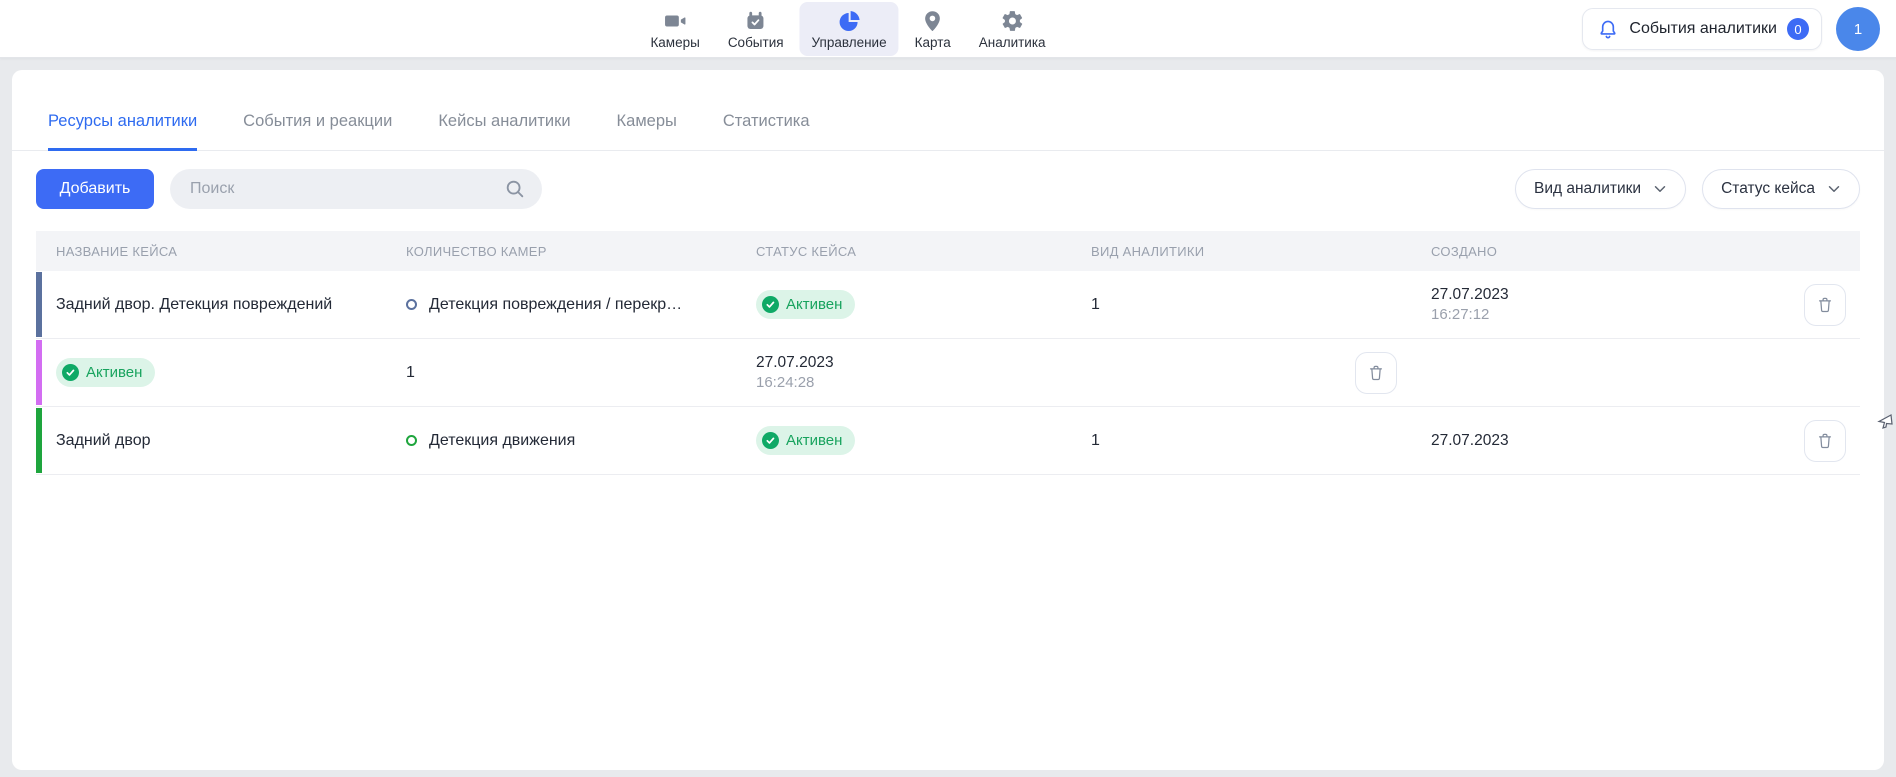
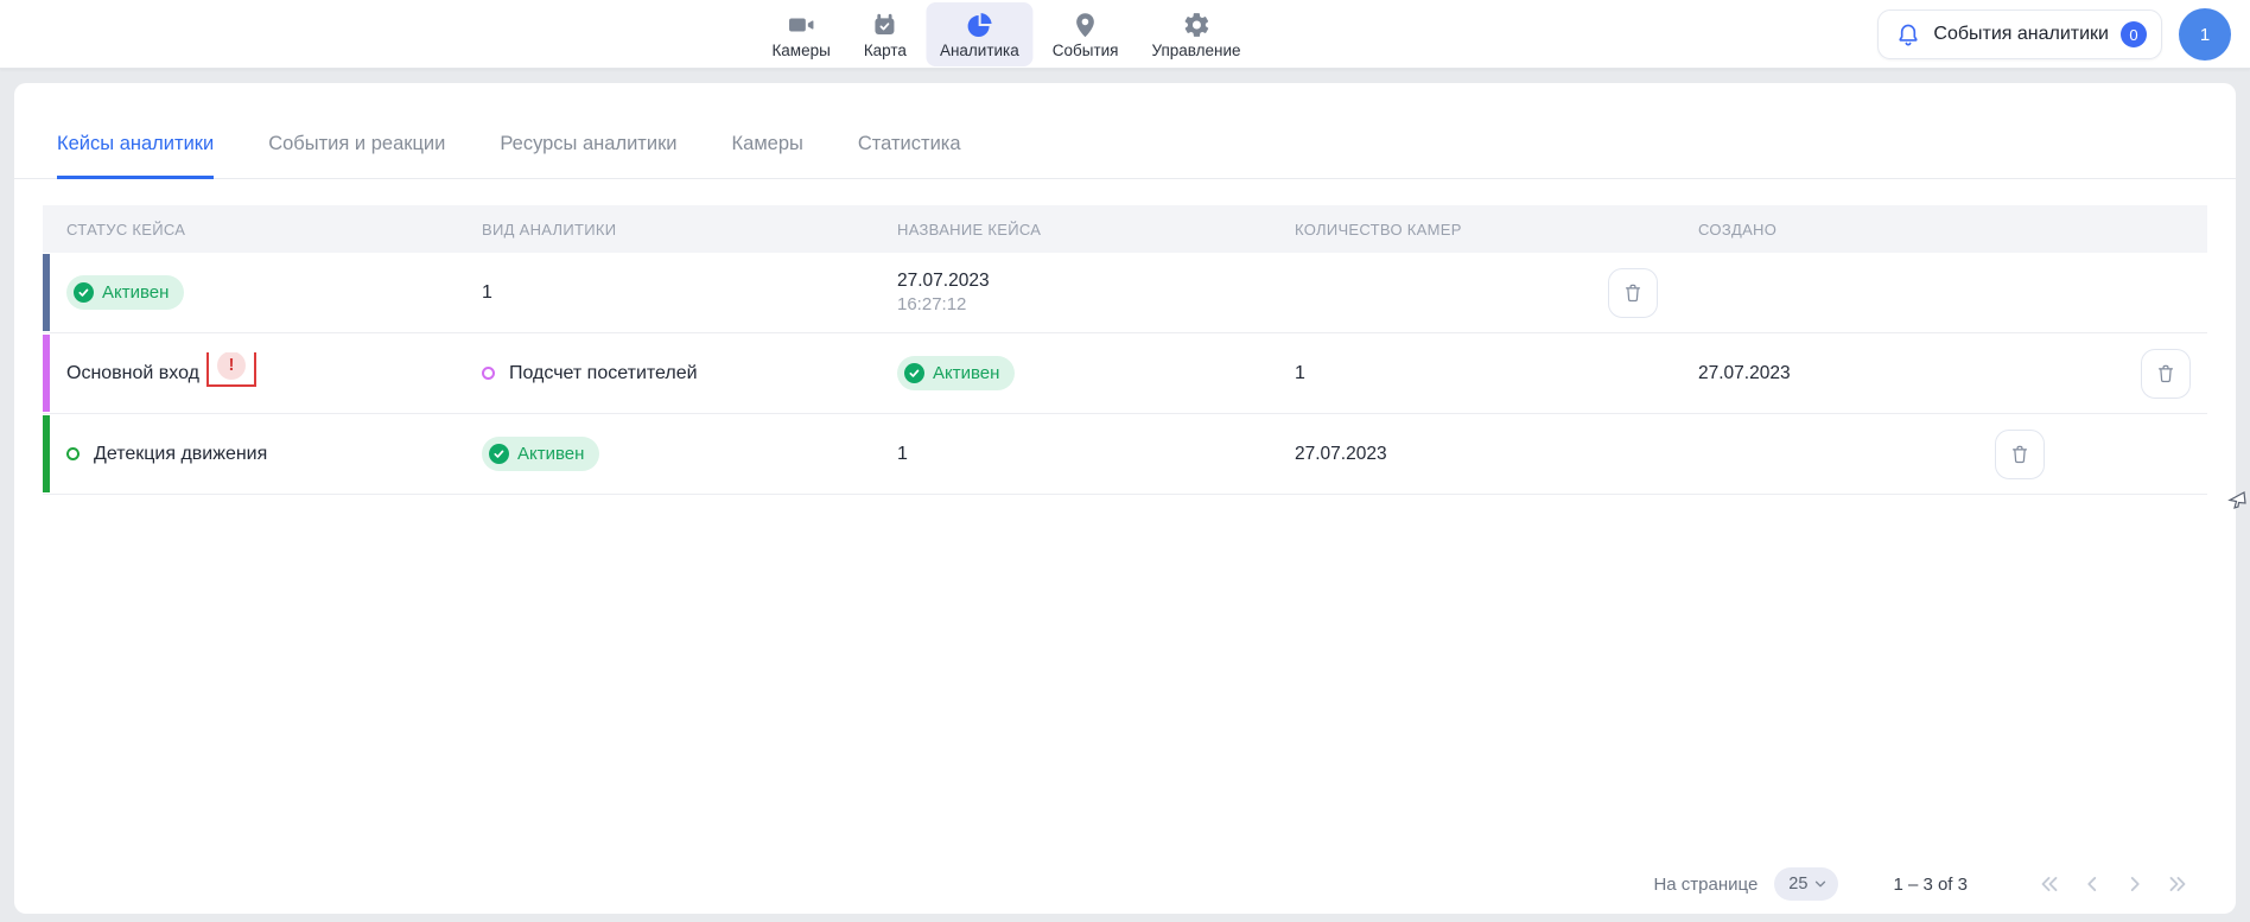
  Камеры
- События
+ Карта
- Управление
+ Аналитика
- Карта
+ События
- Аналитика
+ Управление
  События аналитики
  0
  1
- Ресурсы аналитики
+ Кейсы аналитики
  События и реакции
- Кейсы аналитики
+ Ресурсы аналитики
  Камеры
  Статистика
- Добавить
- Поиск
- Вид аналитики
- Статус кейса
- НАЗВАНИЕ КЕЙСА
+ СТАТУС КЕЙСА
- КОЛИЧЕСТВО КАМЕР
+ ВИД АНАЛИТИКИ
- СТАТУС КЕЙСА
+ НАЗВАНИЕ КЕЙСА
- ВИД АНАЛИТИКИ
+ КОЛИЧЕСТВО КАМЕР
  СОЗДАНО
- Задний двор. Детекция повреждений
- Детекция повреждения / перекр…
  Активен
  1
  27.07.2023
  16:27:12
+ Основной вход
+ !
+ Подсчет посетителей
  Активен
  1
  27.07.2023
- 16:24:28
- Задний двор
  Детекция движения
  Активен
  1
  27.07.2023
+ На странице
+ 25
+ 1 – 3 of 3
